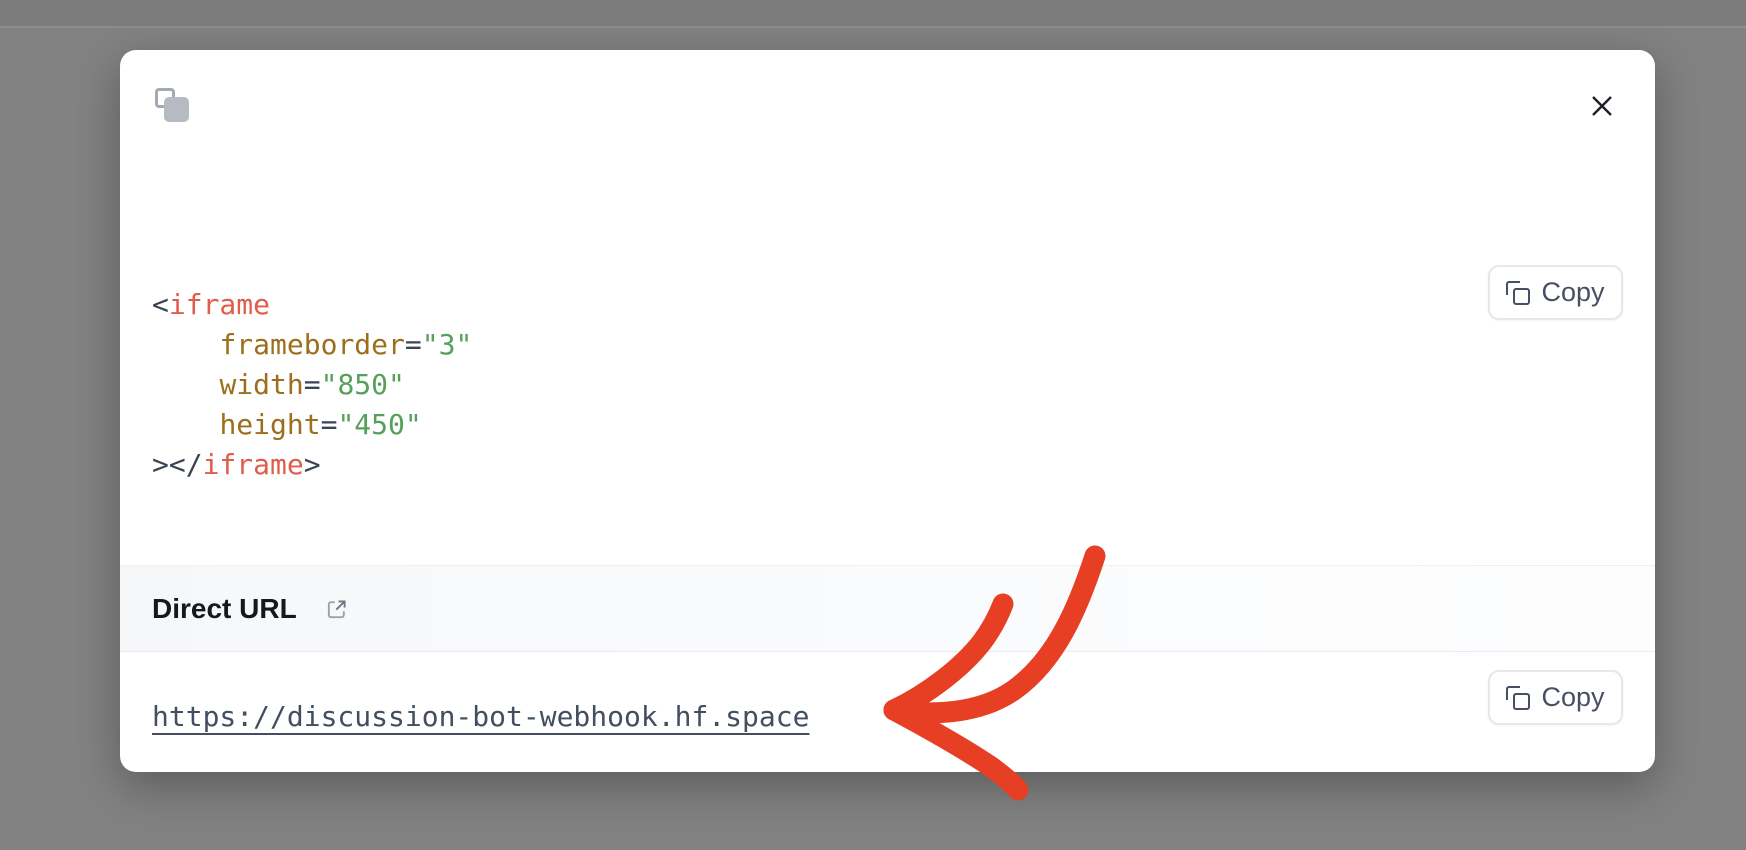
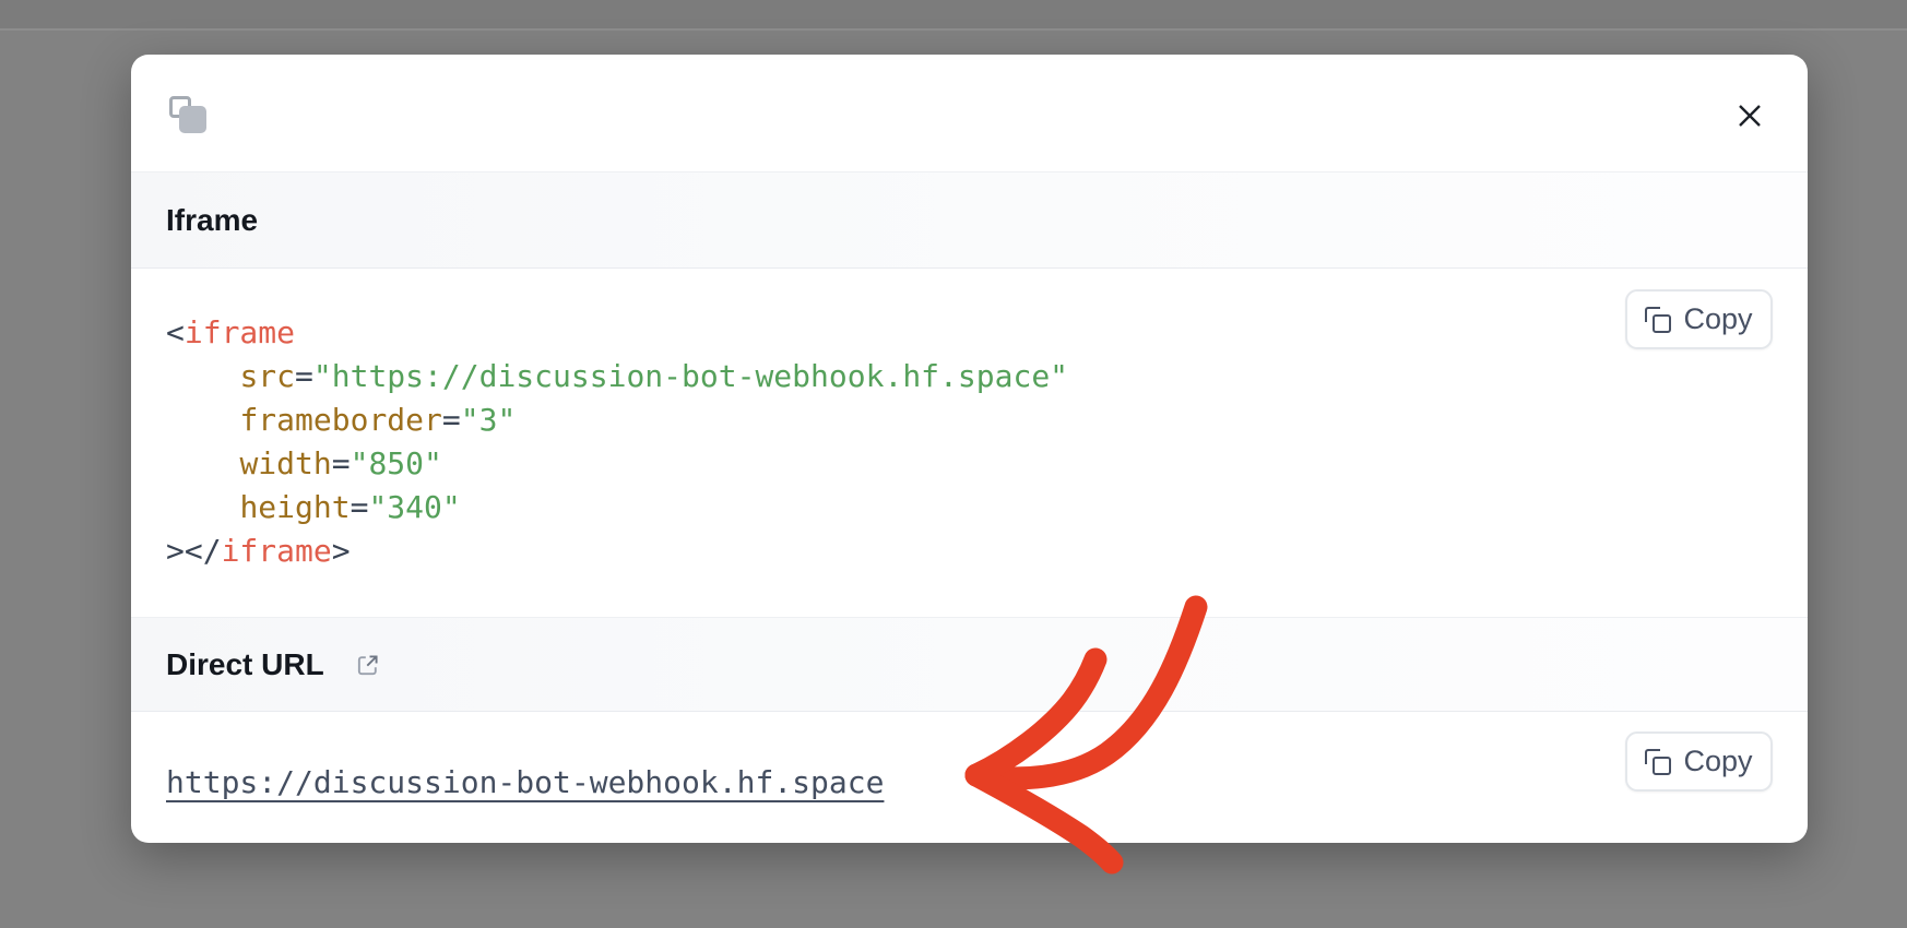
+ Iframe
  <iframe
+ src="https://discussion-bot-webhook.hf.space"
  frameborder="3"
  width="850"
- height="450"
+ height="340"
  ></iframe>
  Copy
  Direct URL
  https://discussion-bot-webhook.hf.space
  Copy
